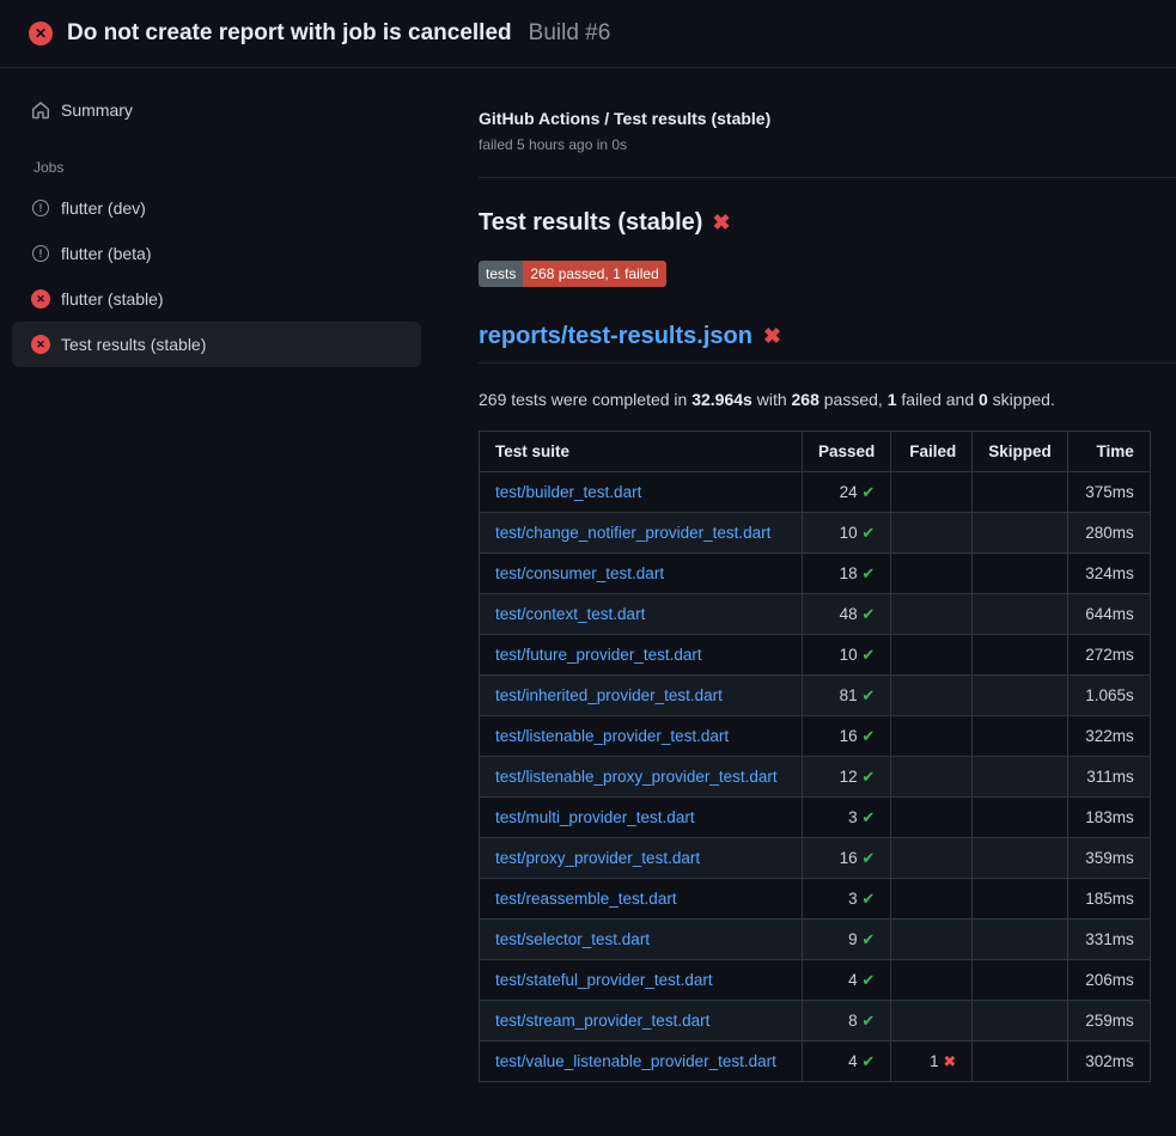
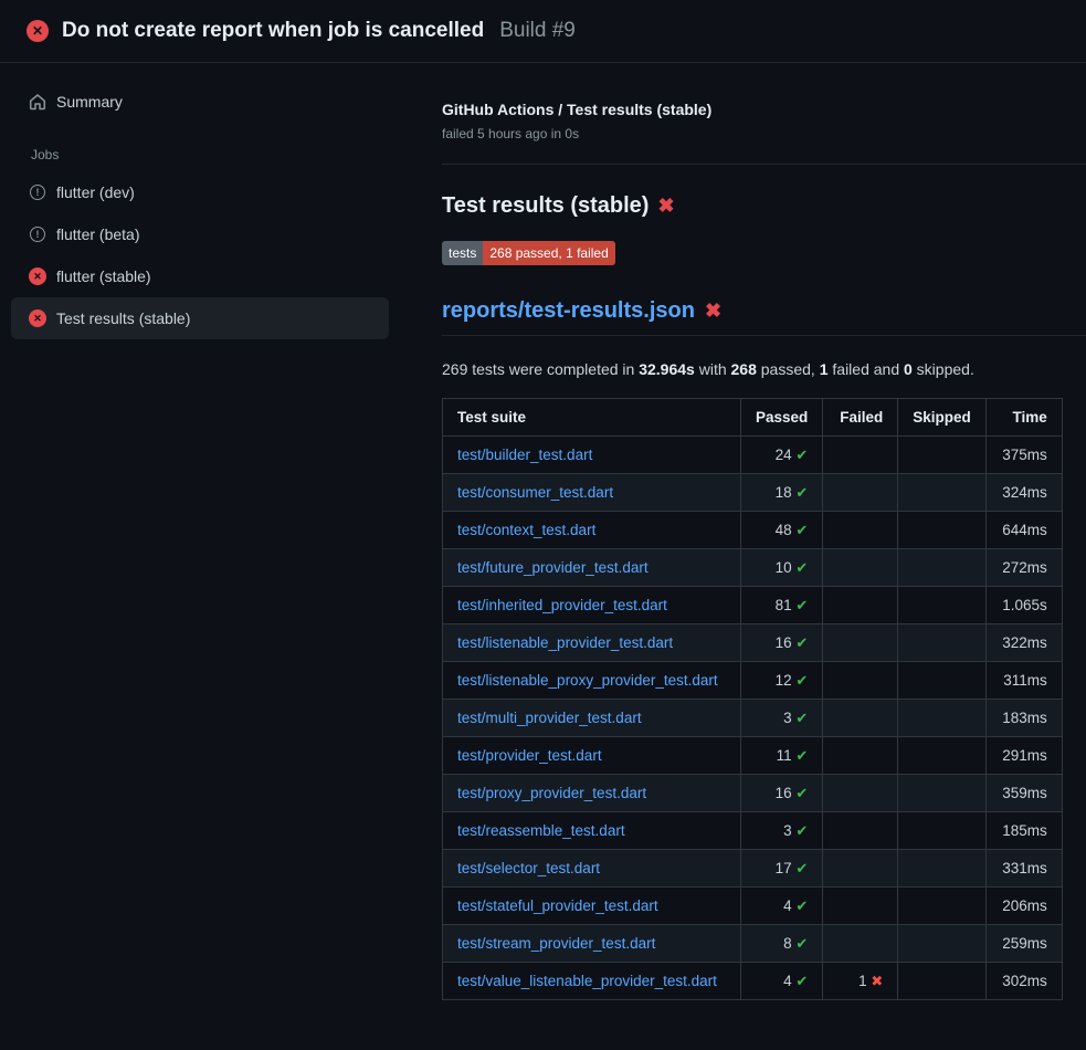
  ✕
- Do not create report with job is cancelled
+ Do not create report when job is cancelled
- Build #6
+ Build #9
  Summary
  Jobs
  !
  flutter (dev)
  !
  flutter (beta)
  ✕
  flutter (stable)
  ✕
  Test results (stable)
  GitHub Actions / Test results (stable)
  failed 5 hours ago in 0s
  Test results (stable)
  ✖
  tests
  268 passed, 1 failed
  reports/test-results.json
  ✖
  269 tests were completed in 32.964s with 268 passed, 1 failed and 0 skipped.
  Test suite	Passed	Failed	Skipped	Time
  test/builder_test.dart	24 ✔			375ms
- test/change_notifier_provider_test.dart	10 ✔			280ms
  test/consumer_test.dart	18 ✔			324ms
  test/context_test.dart	48 ✔			644ms
  test/future_provider_test.dart	10 ✔			272ms
  test/inherited_provider_test.dart	81 ✔			1.065s
  test/listenable_provider_test.dart	16 ✔			322ms
  test/listenable_proxy_provider_test.dart	12 ✔			311ms
  test/multi_provider_test.dart	3 ✔			183ms
+ test/provider_test.dart	11 ✔			291ms
  test/proxy_provider_test.dart	16 ✔			359ms
  test/reassemble_test.dart	3 ✔			185ms
- test/selector_test.dart	9 ✔			331ms
+ test/selector_test.dart	17 ✔			331ms
  test/stateful_provider_test.dart	4 ✔			206ms
  test/stream_provider_test.dart	8 ✔			259ms
  test/value_listenable_provider_test.dart	4 ✔	1 ✖		302ms
